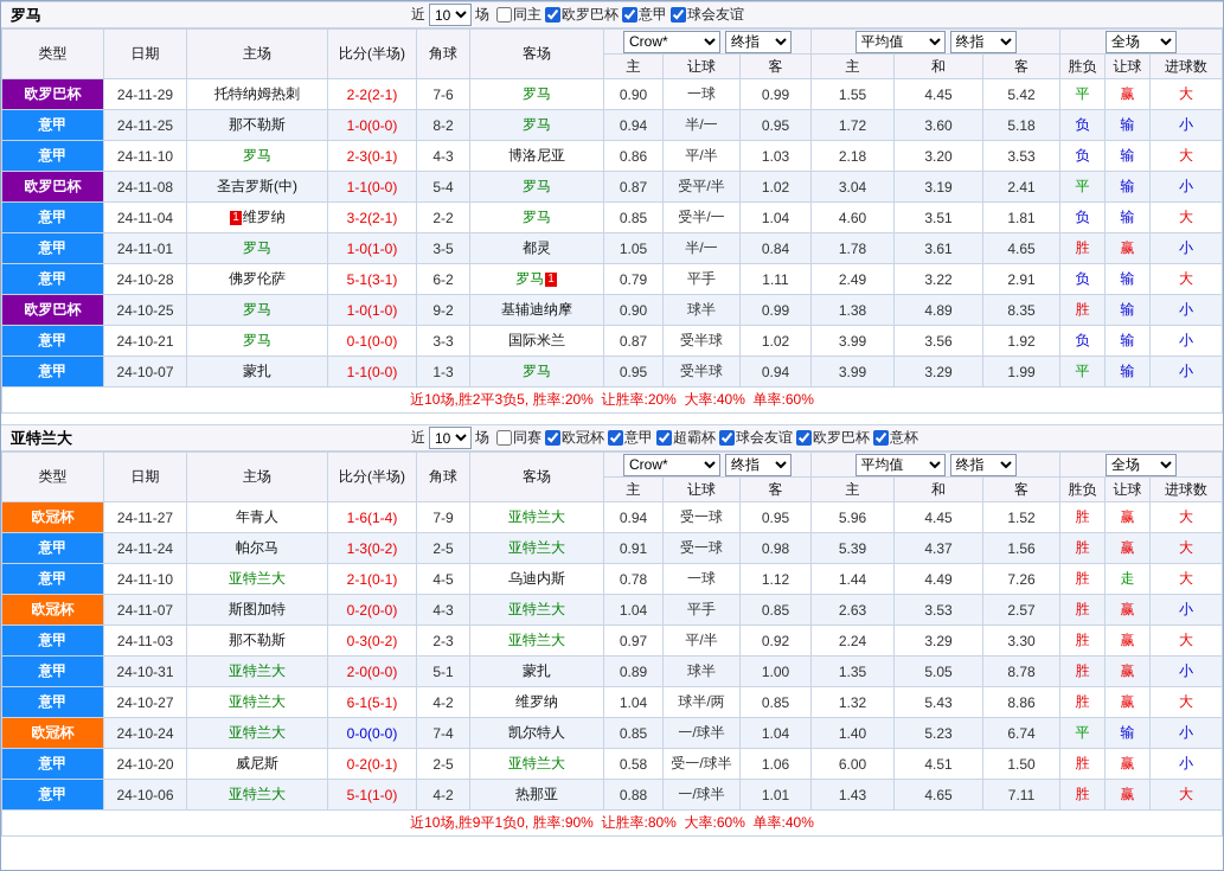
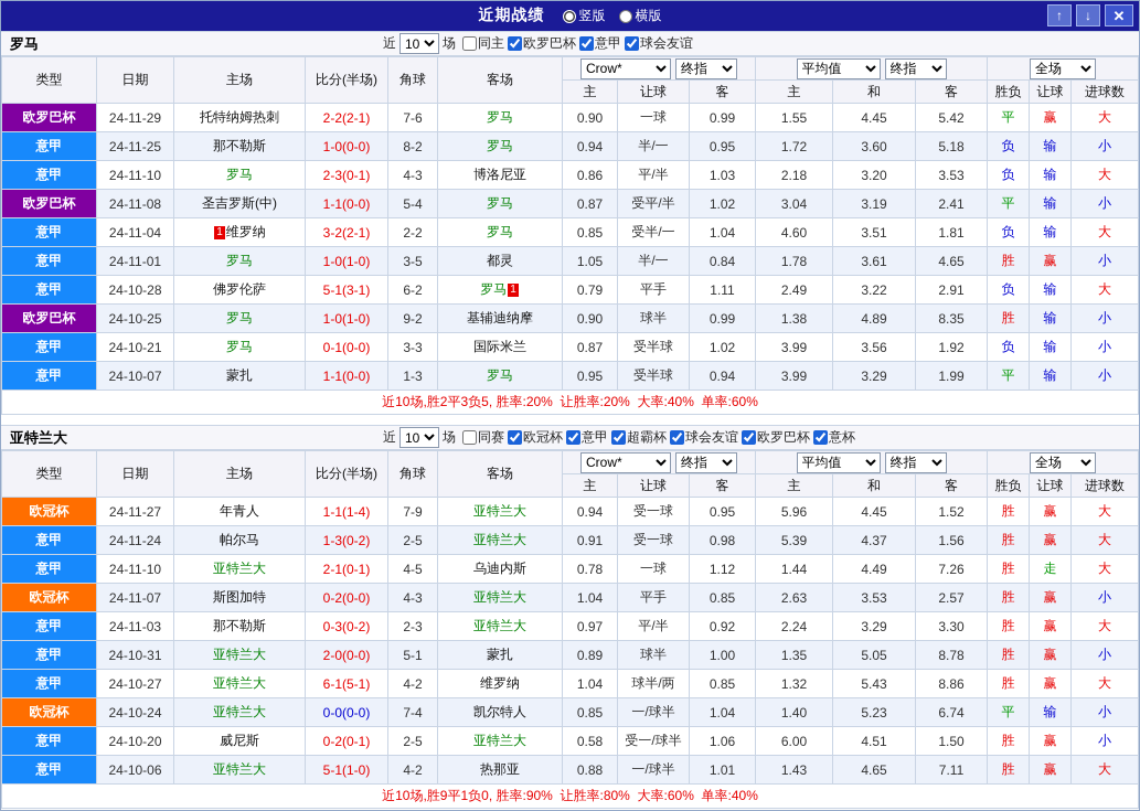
+ 近期战绩
+ 竖版
+ 横版
+ ↑
+ ↓
+ ✕
  罗马
  近
  10
  场
  同主
  欧罗巴杯
  意甲
  球会友谊
  类型	日期	主场	比分(半场)	角球	客场	Crow* 终指	平均值 终指	全场
  主	让球	客	主	和	客	胜负	让球	进球数
  欧罗巴杯	24-11-29	托特纳姆热刺	2-2(2-1)	7-6	罗马	0.90	一球	0.99	1.55	4.45	5.42	平	赢	大
  意甲	24-11-25	那不勒斯	1-0(0-0)	8-2	罗马	0.94	半/一	0.95	1.72	3.60	5.18	负	输	小
  意甲	24-11-10	罗马	2-3(0-1)	4-3	博洛尼亚	0.86	平/半	1.03	2.18	3.20	3.53	负	输	大
  欧罗巴杯	24-11-08	圣吉罗斯(中)	1-1(0-0)	5-4	罗马	0.87	受平/半	1.02	3.04	3.19	2.41	平	输	小
  意甲	24-11-04	1 维罗纳	3-2(2-1)	2-2	罗马	0.85	受半/一	1.04	4.60	3.51	1.81	负	输	大
  意甲	24-11-01	罗马	1-0(1-0)	3-5	都灵	1.05	半/一	0.84	1.78	3.61	4.65	胜	赢	小
  意甲	24-10-28	佛罗伦萨	5-1(3-1)	6-2	罗马 1	0.79	平手	1.11	2.49	3.22	2.91	负	输	大
  欧罗巴杯	24-10-25	罗马	1-0(1-0)	9-2	基辅迪纳摩	0.90	球半	0.99	1.38	4.89	8.35	胜	输	小
  意甲	24-10-21	罗马	0-1(0-0)	3-3	国际米兰	0.87	受半球	1.02	3.99	3.56	1.92	负	输	小
  意甲	24-10-07	蒙扎	1-1(0-0)	1-3	罗马	0.95	受半球	0.94	3.99	3.29	1.99	平	输	小
  近10场,胜2平3负5, 胜率:20% 让胜率:20% 大率:40% 单率:60%
  亚特兰大
  近
  10
  场
  同赛
  欧冠杯
  意甲
  超霸杯
  球会友谊
  欧罗巴杯
  意杯
  类型	日期	主场	比分(半场)	角球	客场	Crow* 终指	平均值 终指	全场
  主	让球	客	主	和	客	胜负	让球	进球数
- 欧冠杯	24-11-27	年青人	1-6(1-4)	7-9	亚特兰大	0.94	受一球	0.95	5.96	4.45	1.52	胜	赢	大
+ 欧冠杯	24-11-27	年青人	1-1(1-4)	7-9	亚特兰大	0.94	受一球	0.95	5.96	4.45	1.52	胜	赢	大
  意甲	24-11-24	帕尔马	1-3(0-2)	2-5	亚特兰大	0.91	受一球	0.98	5.39	4.37	1.56	胜	赢	大
  意甲	24-11-10	亚特兰大	2-1(0-1)	4-5	乌迪内斯	0.78	一球	1.12	1.44	4.49	7.26	胜	走	大
  欧冠杯	24-11-07	斯图加特	0-2(0-0)	4-3	亚特兰大	1.04	平手	0.85	2.63	3.53	2.57	胜	赢	小
  意甲	24-11-03	那不勒斯	0-3(0-2)	2-3	亚特兰大	0.97	平/半	0.92	2.24	3.29	3.30	胜	赢	大
  意甲	24-10-31	亚特兰大	2-0(0-0)	5-1	蒙扎	0.89	球半	1.00	1.35	5.05	8.78	胜	赢	小
  意甲	24-10-27	亚特兰大	6-1(5-1)	4-2	维罗纳	1.04	球半/两	0.85	1.32	5.43	8.86	胜	赢	大
  欧冠杯	24-10-24	亚特兰大	0-0(0-0)	7-4	凯尔特人	0.85	一/球半	1.04	1.40	5.23	6.74	平	输	小
  意甲	24-10-20	威尼斯	0-2(0-1)	2-5	亚特兰大	0.58	受一/球半	1.06	6.00	4.51	1.50	胜	赢	小
  意甲	24-10-06	亚特兰大	5-1(1-0)	4-2	热那亚	0.88	一/球半	1.01	1.43	4.65	7.11	胜	赢	大
  近10场,胜9平1负0, 胜率:90% 让胜率:80% 大率:60% 单率:40%
